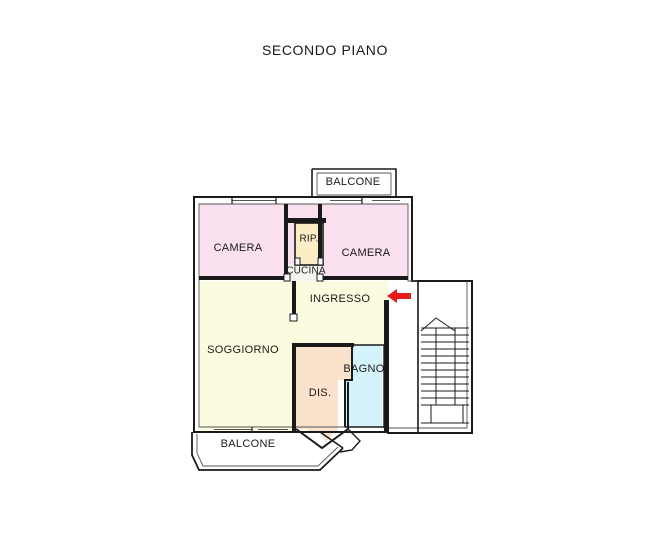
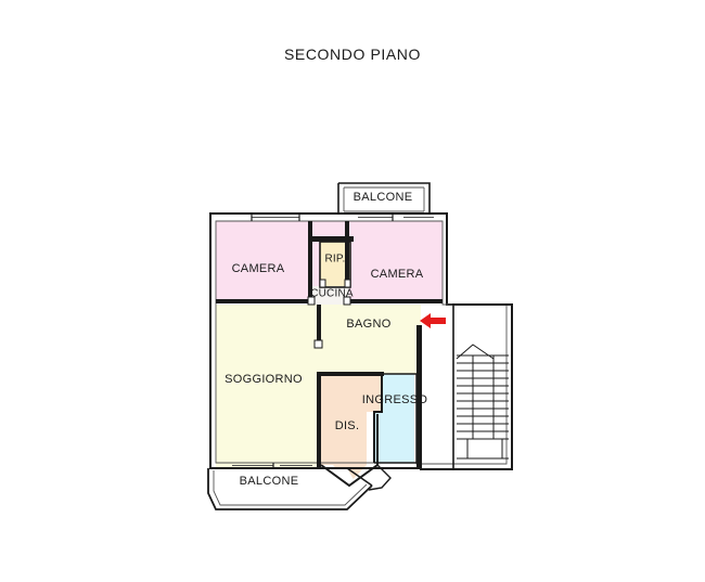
  SECONDO PIANO
  CAMERA
  RIP.
  CAMERA
  CUCINA
- INGRESSO
+ BAGNO
  SOGGIORNO
  DIS.
- BAGNO
+ INGRESSO
  BALCONE
  BALCONE
